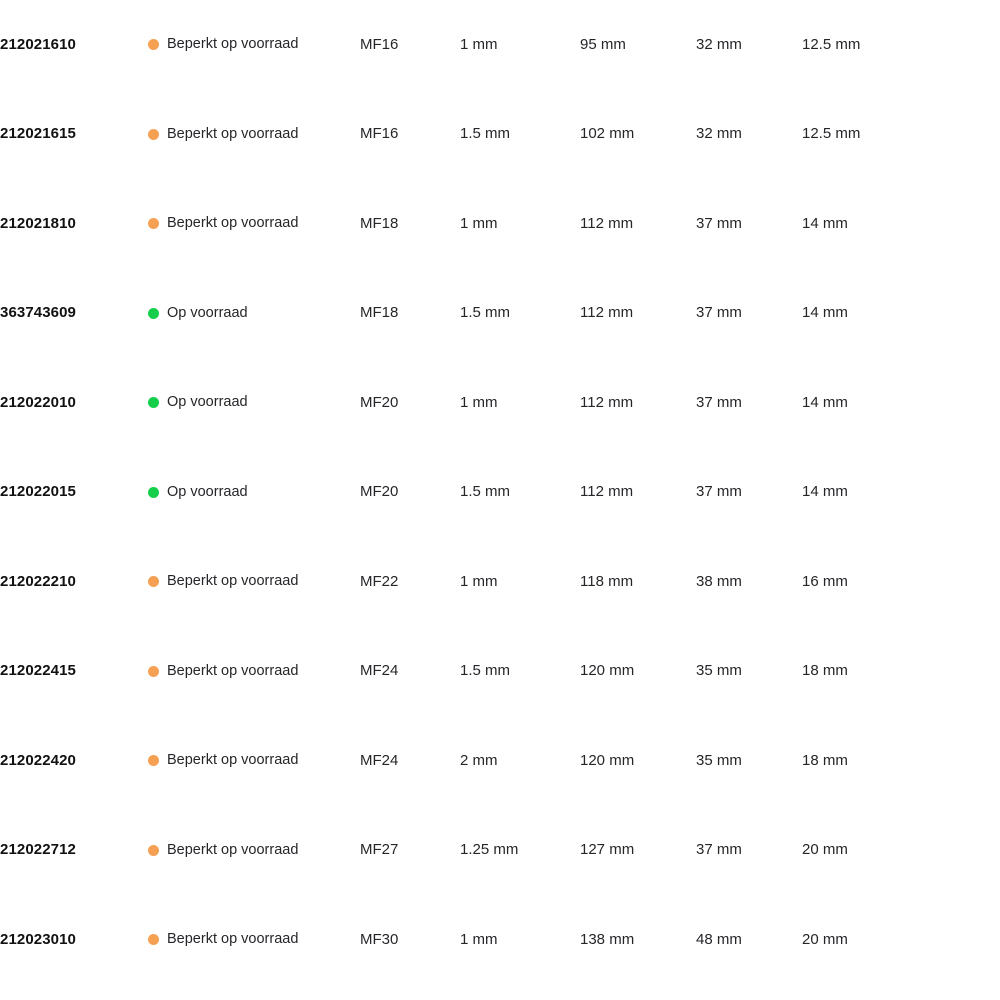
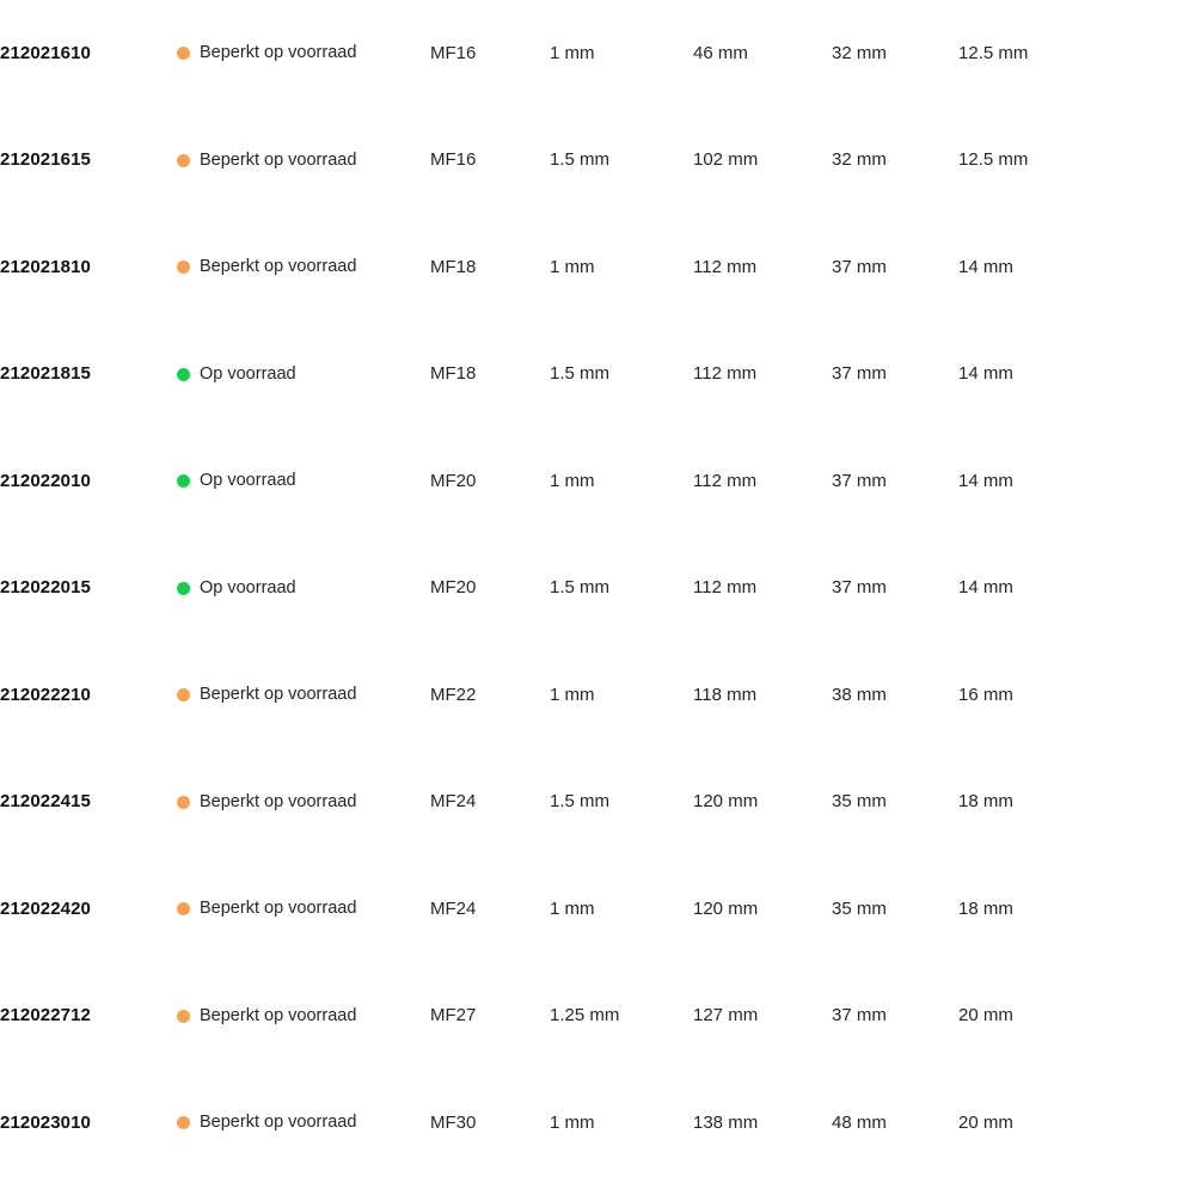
- 212021610	Beperkt op voorraad	MF16	1 mm	95 mm	32 mm	12.5 mm
+ 212021610	Beperkt op voorraad	MF16	1 mm	46 mm	32 mm	12.5 mm
  212021615	Beperkt op voorraad	MF16	1.5 mm	102 mm	32 mm	12.5 mm
  212021810	Beperkt op voorraad	MF18	1 mm	112 mm	37 mm	14 mm
- 363743609	Op voorraad	MF18	1.5 mm	112 mm	37 mm	14 mm
+ 212021815	Op voorraad	MF18	1.5 mm	112 mm	37 mm	14 mm
  212022010	Op voorraad	MF20	1 mm	112 mm	37 mm	14 mm
  212022015	Op voorraad	MF20	1.5 mm	112 mm	37 mm	14 mm
  212022210	Beperkt op voorraad	MF22	1 mm	118 mm	38 mm	16 mm
  212022415	Beperkt op voorraad	MF24	1.5 mm	120 mm	35 mm	18 mm
- 212022420	Beperkt op voorraad	MF24	2 mm	120 mm	35 mm	18 mm
+ 212022420	Beperkt op voorraad	MF24	1 mm	120 mm	35 mm	18 mm
  212022712	Beperkt op voorraad	MF27	1.25 mm	127 mm	37 mm	20 mm
  212023010	Beperkt op voorraad	MF30	1 mm	138 mm	48 mm	20 mm
